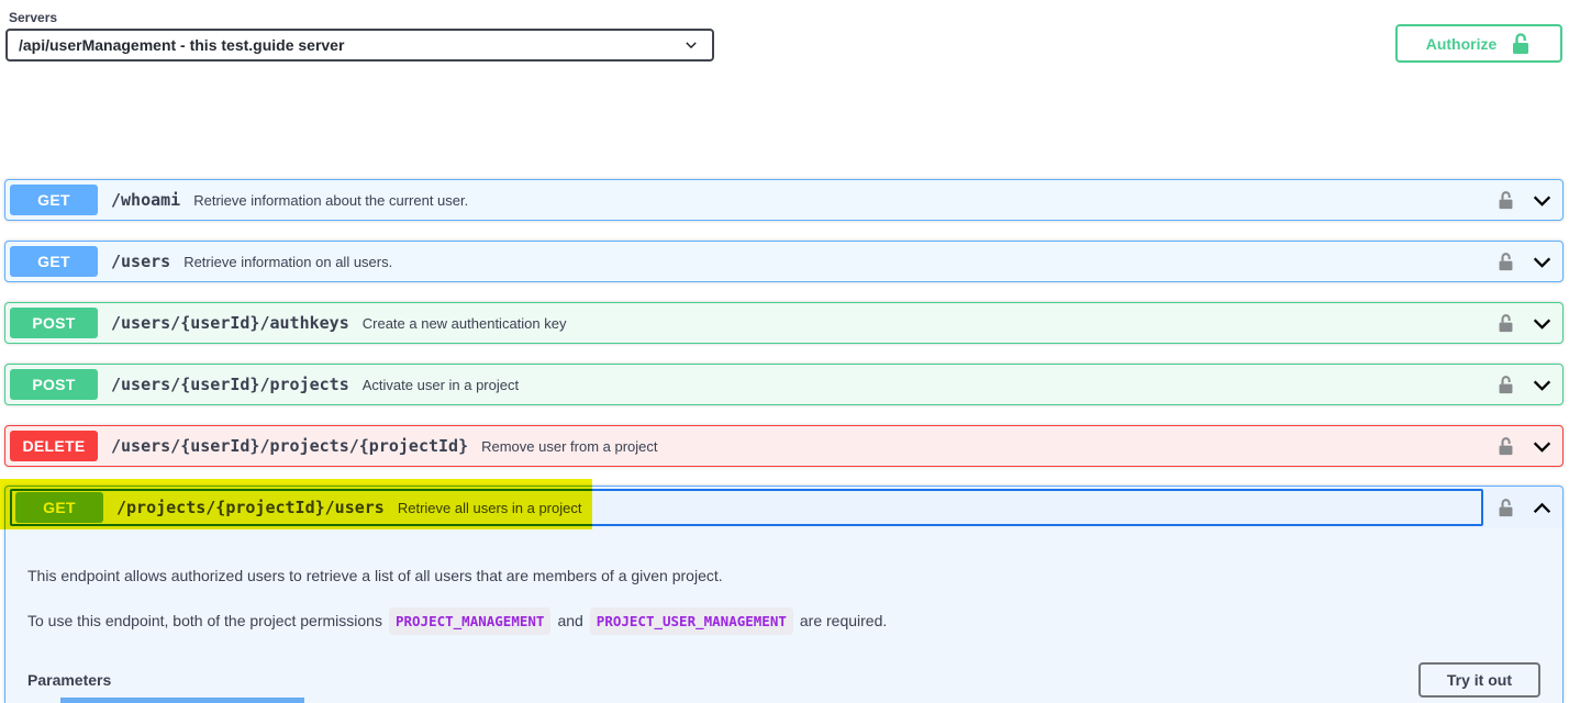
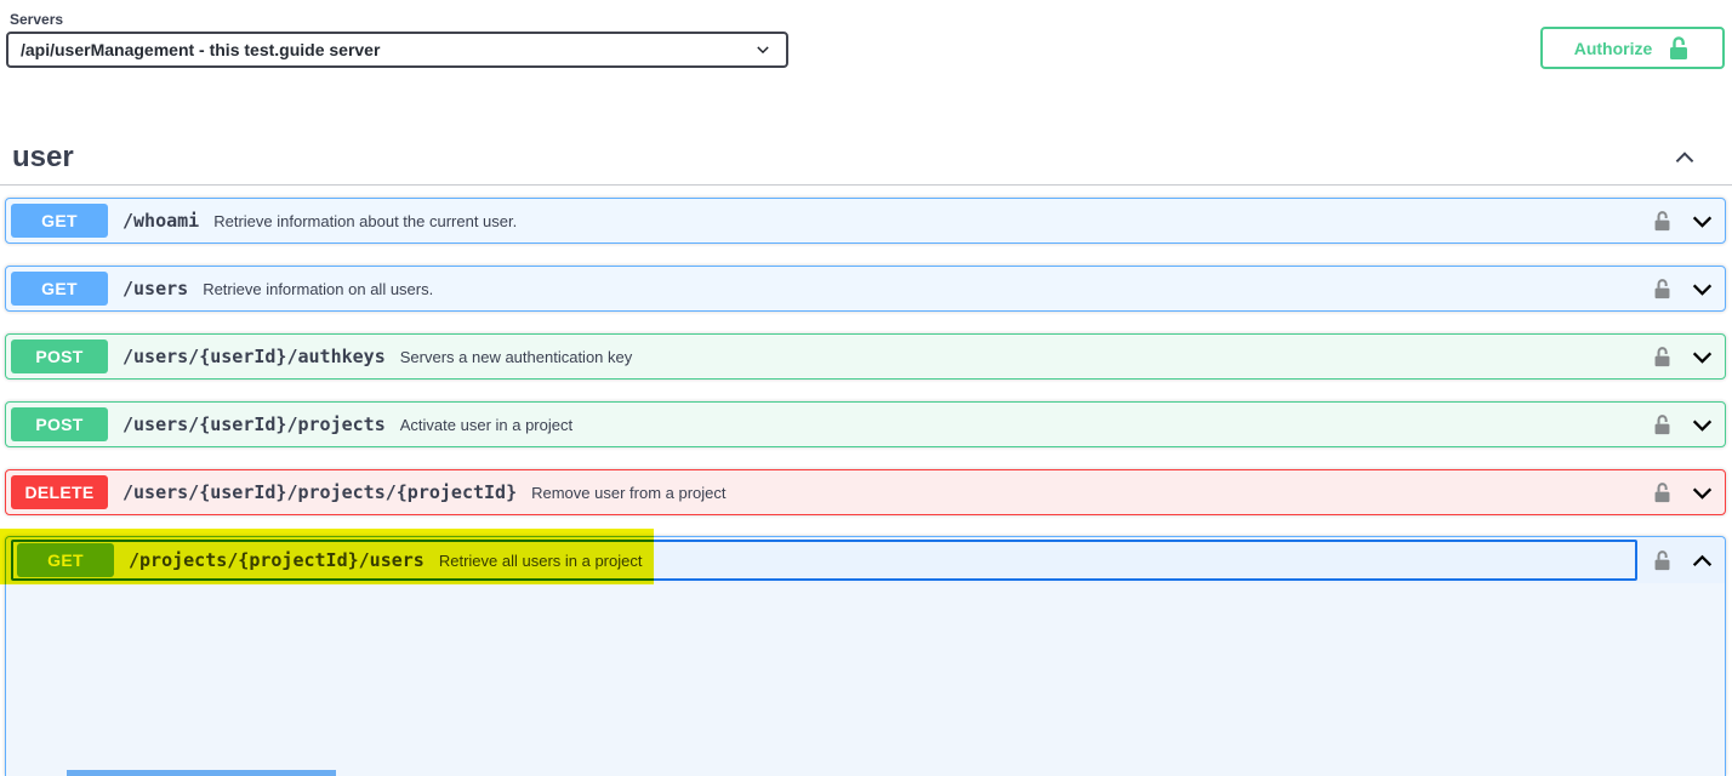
  Servers
  /api/userManagement - this test.guide server
  Authorize
+ user
  GET
  /whoami
  Retrieve information about the current user.
  GET
  /users
  Retrieve information on all users.
  POST
  /users/{userId}/authkeys
- Create a new authentication key
+ Servers a new authentication key
  POST
  /users/{userId}/projects
  Activate user in a project
  DELETE
  /users/{userId}/projects/{projectId}
  Remove user from a project
- This endpoint allows authorized users to retrieve a list of all users that are members of a given project.
- To use this endpoint, both of the project permissions PROJECT_MANAGEMENT and PROJECT_USER_MANAGEMENT are required.
- Parameters
- Try it out
